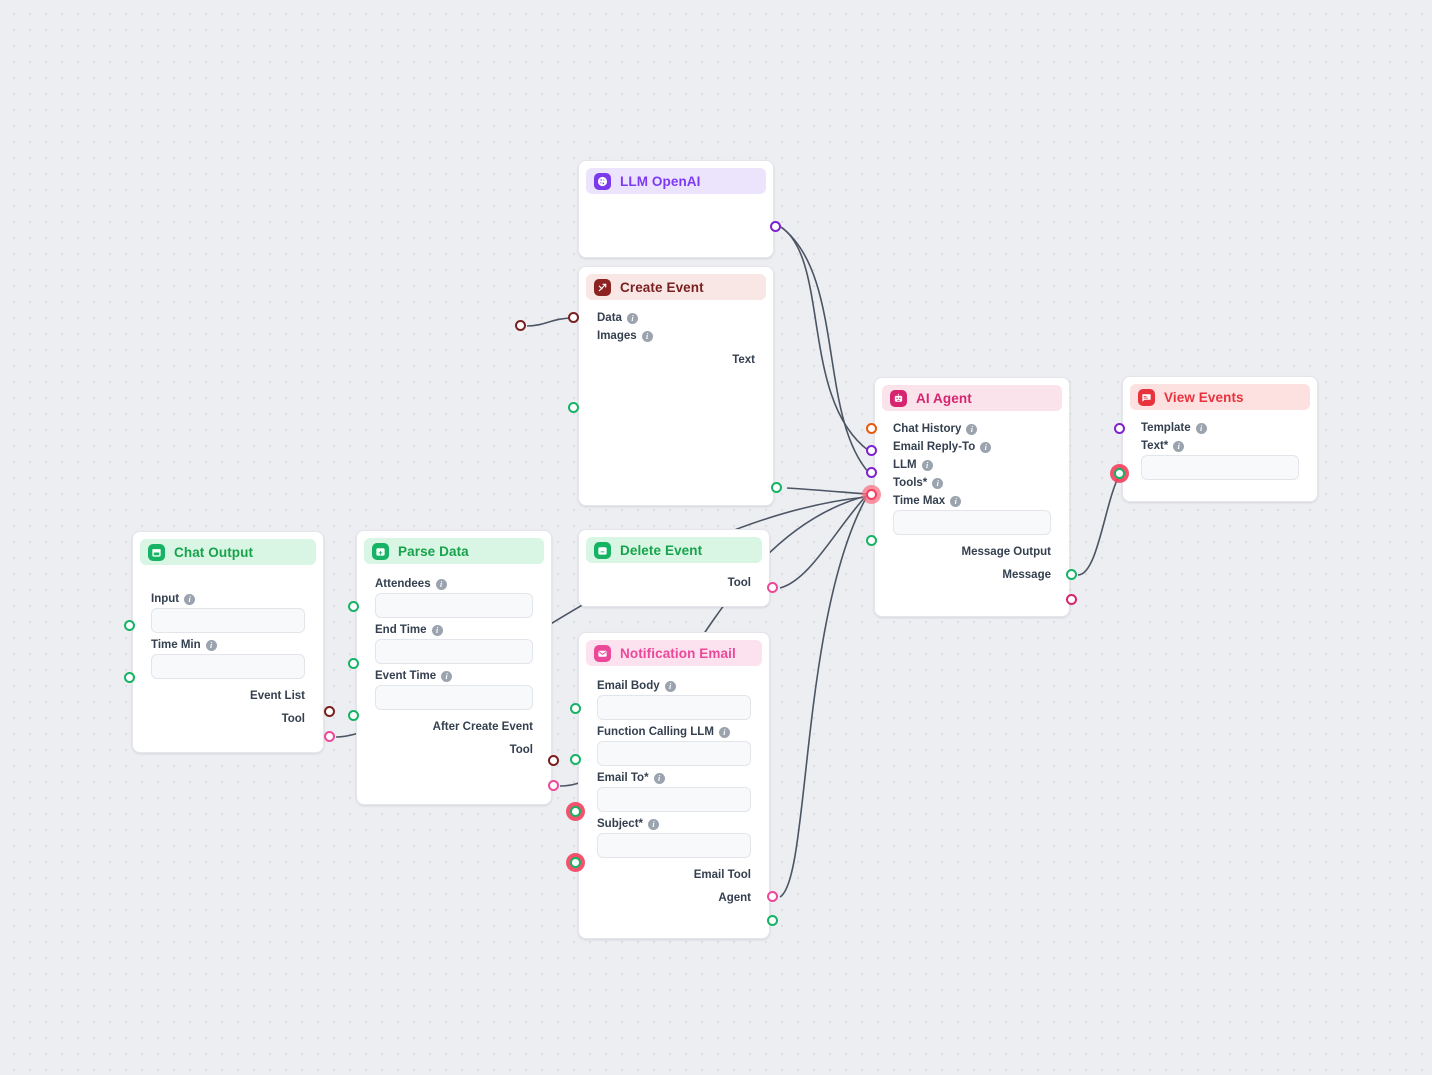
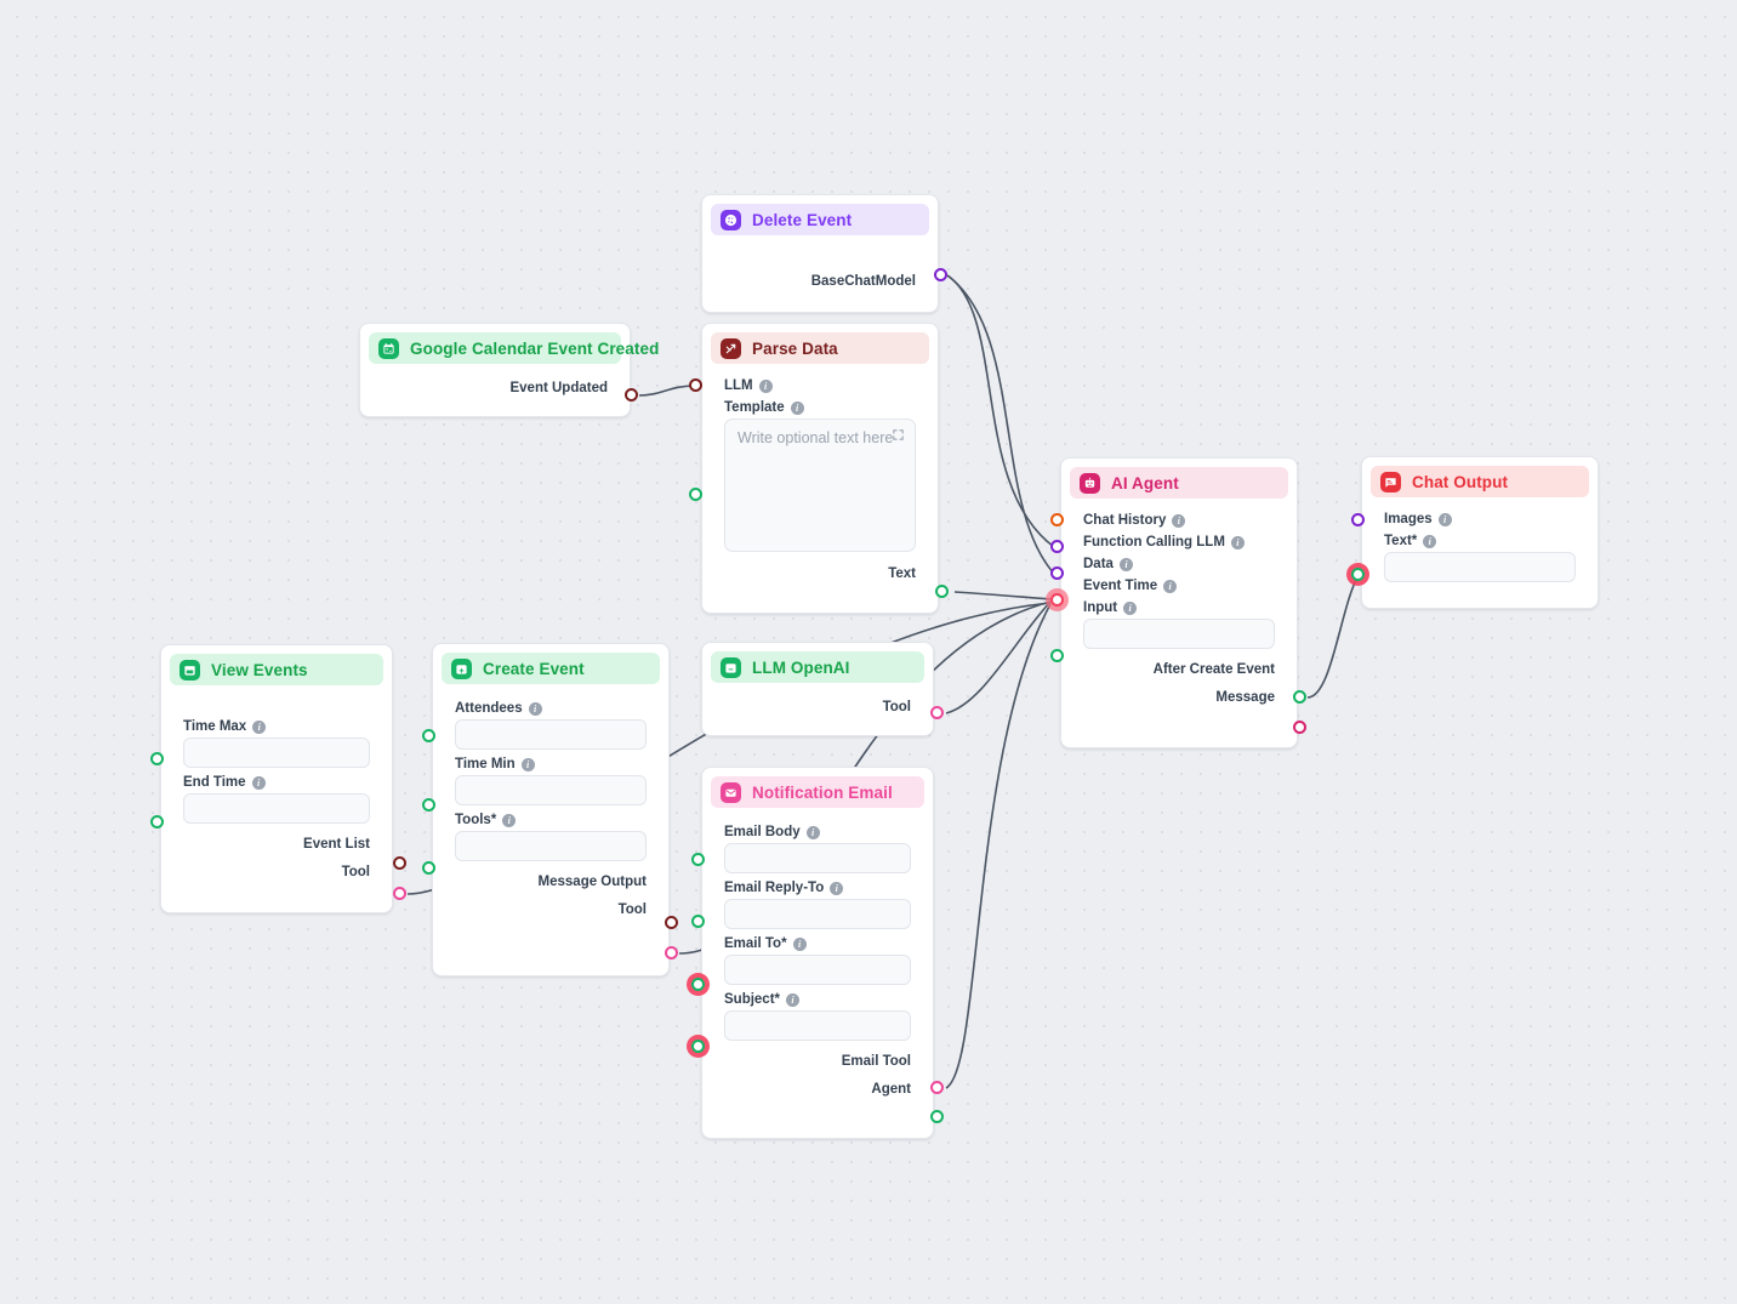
- LLM OpenAI
+ Delete Event
+ BaseChatModel
- Create Event
+ Parse Data
- Data
+ LLM
  i
- Images
+ Template
  i
+ Write optional text here
  Text
+ Google Calendar Event Created
+ Event Updated
  AI Agent
  Chat History
  i
- Email Reply-To
+ Function Calling LLM
  i
- LLM
+ Data
  i
- Tools*
+ Event Time
  i
- Time Max
+ Input
  i
- Message Output
+ After Create Event
  Message
- View Events
+ Chat Output
- Template
+ Images
  i
  Text*
  i
- Chat Output
+ View Events
- Input
+ Time Max
  i
- Time Min
+ End Time
  i
  Event List
  Tool
- Parse Data
+ Create Event
  Attendees
  i
- End Time
+ Time Min
  i
- Event Time
+ Tools*
  i
- After Create Event
+ Message Output
  Tool
- Delete Event
+ LLM OpenAI
  Tool
  Notification Email
  Email Body
  i
- Function Calling LLM
+ Email Reply-To
  i
  Email To*
  i
  Subject*
  i
  Email Tool
  Agent
